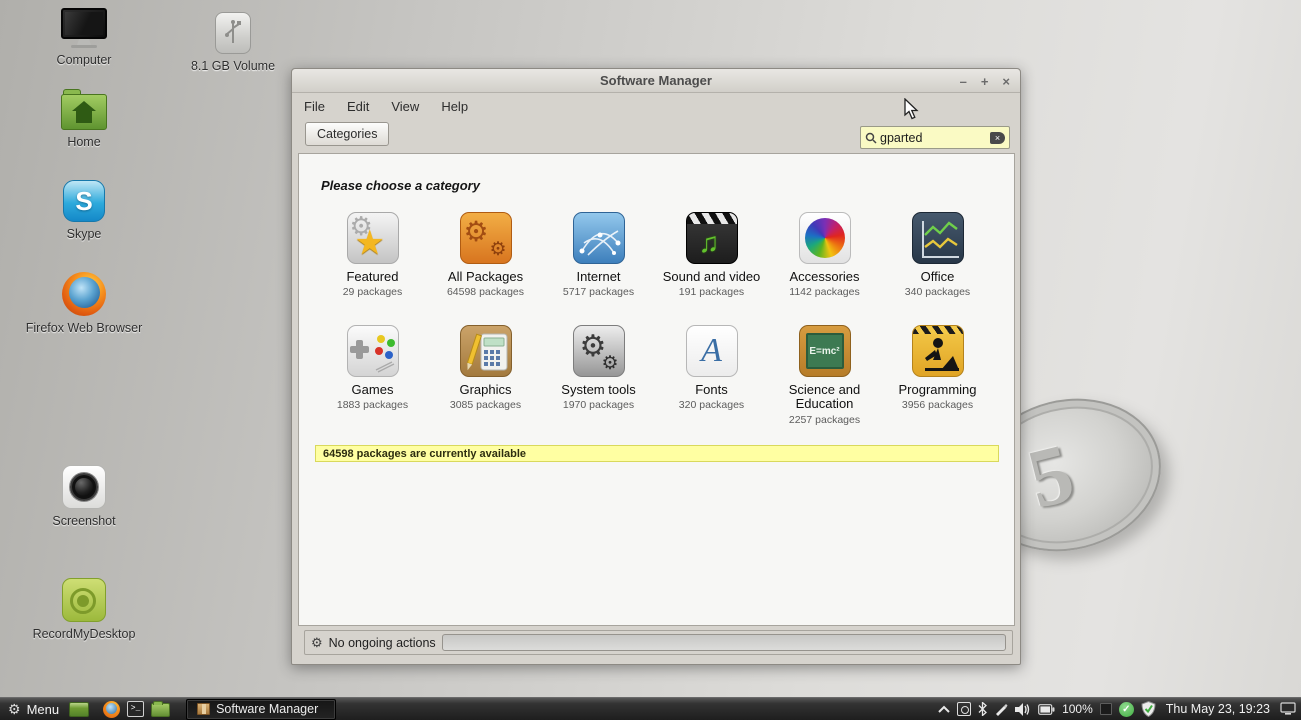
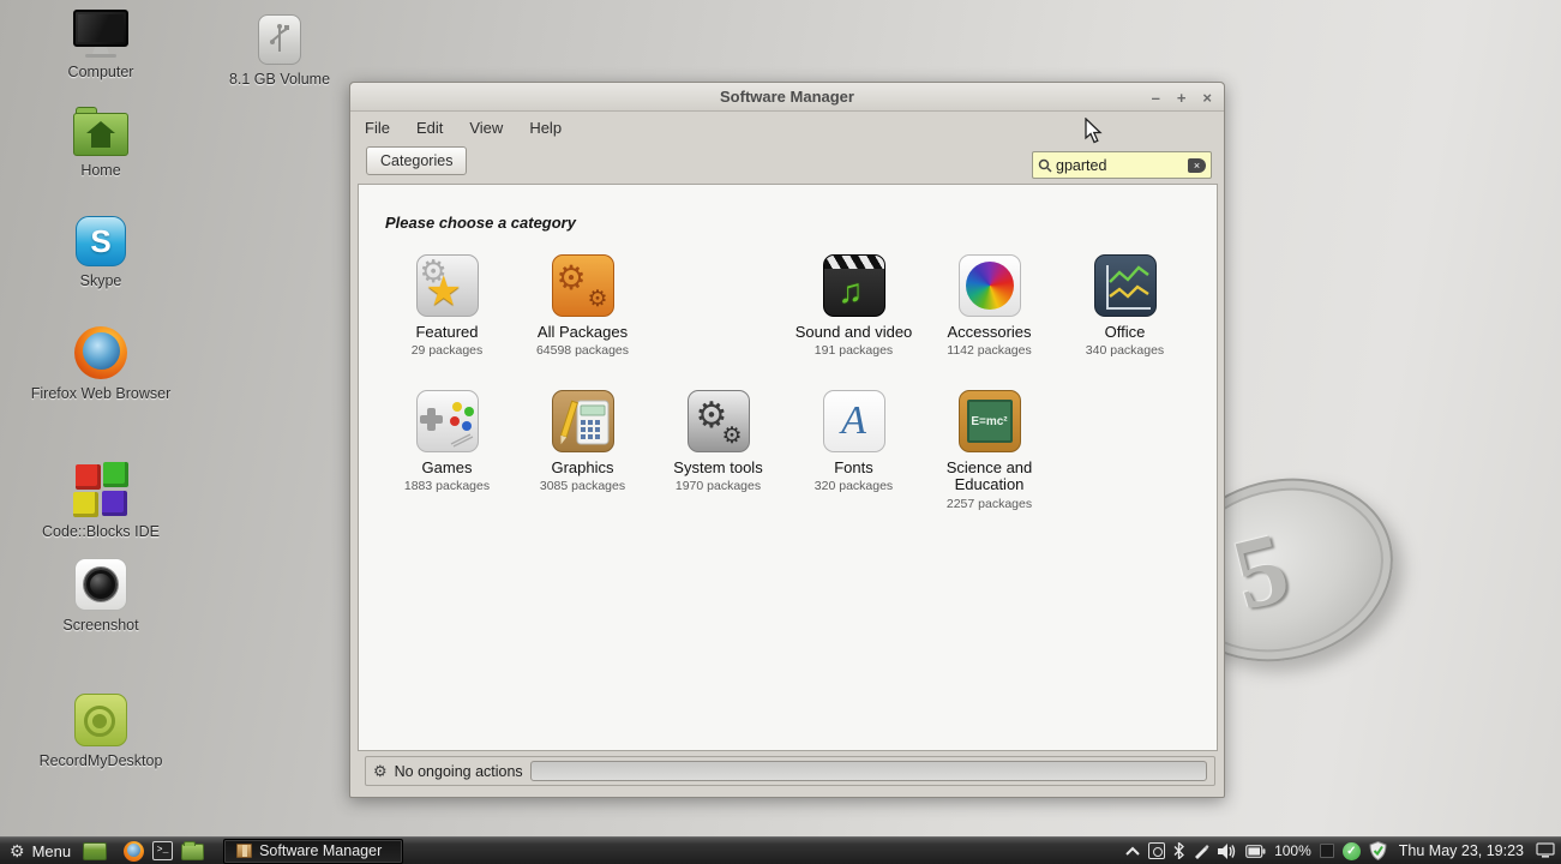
  Computer
  8.1 GB Volume
  Home
  S
  Skype
  Firefox Web Browser
+ Code::Blocks IDE
  Screenshot
  RecordMyDesktop
  Software Manager
  –
  +
  ×
  File
  Edit
  View
  Help
  Categories
  gparted
  ×
  Please choose a category
  ⚙
  ★
  Featured
  29 packages
  ⚙
  ⚙
  All Packages
  64598 packages
- Internet
- 5717 packages
  ♫
  Sound and video
  191 packages
  Accessories
  1142 packages
  Office
  340 packages
  Games
  1883 packages
  Graphics
  3085 packages
  ⚙
  ⚙
  System tools
  1970 packages
  A
  Fonts
  320 packages
  E=mc²
  Science and Education
  2257 packages
- Programming
- 3956 packages
- 64598 packages are currently available
  ⚙
  No ongoing actions
  ⚙
  Menu
  >_
  Software Manager
  100%
  ✓
  Thu May 23, 19:23
